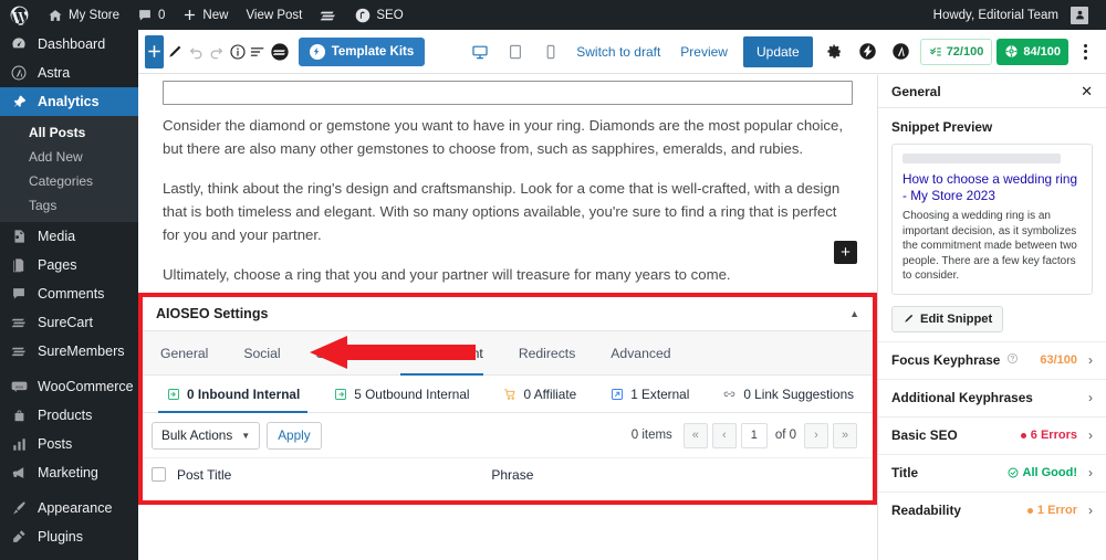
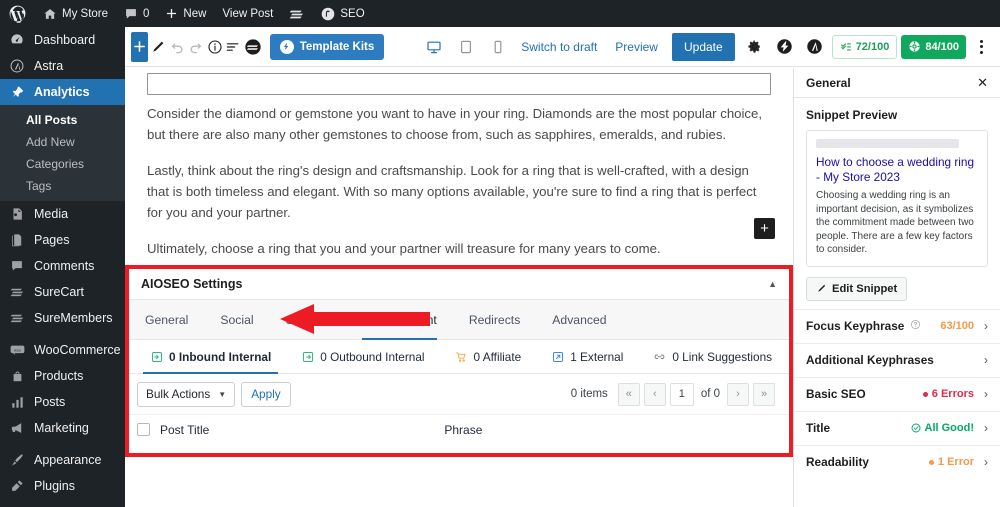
  My Store
  0
  New
  View Post
  SEO
- Howdy, Editorial Team
  Dashboard
  Astra
  Analytics
  All Posts
  Add New
  Categories
  Tags
  Media
  Pages
  Comments
  SureCart
  SureMembers
  WooCommerce
  Products
  Posts
  Marketing
  Appearance
  Plugins
  Template Kits
  Switch to draft
  Preview
  Update
  72/100
  84/100
  Consider the diamond or gemstone you want to have in your ring. Diamonds are the most popular choice, but there are also many other gemstones to choose from, such as sapphires, emeralds, and rubies.
- Lastly, think about the ring's design and craftsmanship. Look for a come that is well-crafted, with a design that is both timeless and elegant. With so many options available, you're sure to find a ring that is perfect for you and your partner.
+ Lastly, think about the ring's design and craftsmanship. Look for a ring that is well-crafted, with a design that is both timeless and elegant. With so many options available, you're sure to find a ring that is perfect for you and your partner.
  Ultimately, choose a ring that you and your partner will treasure for many years to come.
  +
  AIOSEO Settings
  ▲
  General
  Social
  Redirects
  Advanced
  0 Inbound Internal
- 5 Outbound Internal
+ 0 Outbound Internal
  0 Affiliate
  1 External
  0 Link Suggestions
  Bulk Actions
  ▼
  Apply
  0 items
  «
  ‹
  1
  of 0
  ›
  »
  Post Title
  Phrase
  General
  ✕
  Snippet Preview
  How to choose a wedding ring - My Store 2023
  Choosing a wedding ring is an important decision, as it symbolizes the commitment made between two people. There are a few key factors to consider.
  Edit Snippet
  Focus Keyphrase
  63/100
  ›
  Additional Keyphrases
  ›
  Basic SEO
  6 Errors
  ›
  Title
  All Good!
  ›
  Readability
  1 Error
  ›
